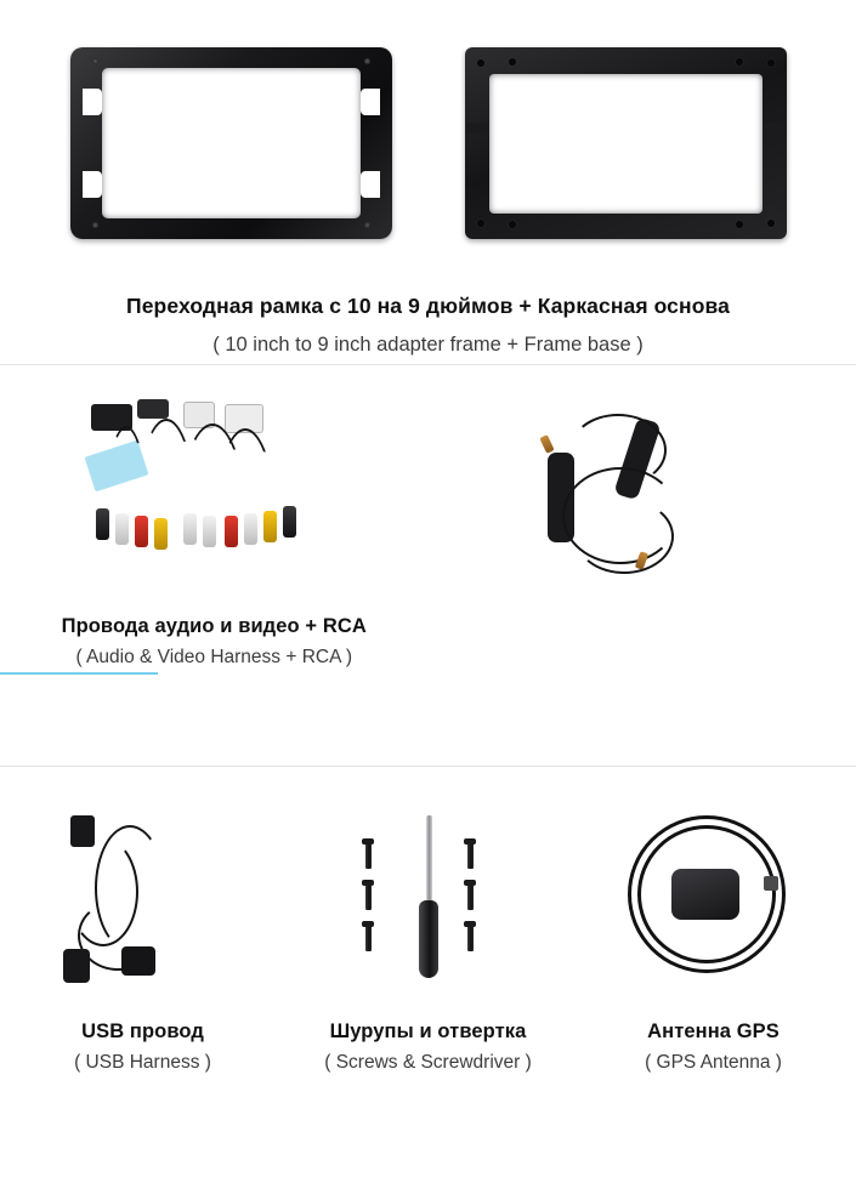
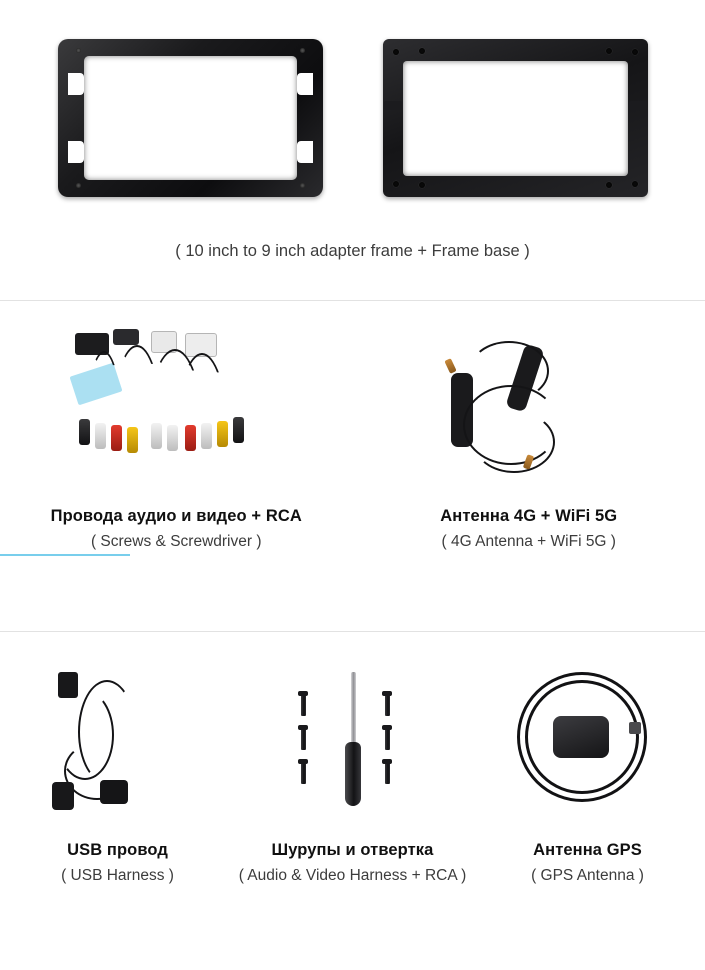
- Переходная рамка с 10 на 9 дюймов + Каркасная основа
  ( 10 inch to 9 inch adapter frame + Frame base )
  Провода аудио и видео + RCA
- ( Audio & Video Harness + RCA )
+ ( Screws & Screwdriver )
+ Антенна 4G + WiFi 5G
+ ( 4G Antenna + WiFi 5G )
  USB провод
  ( USB Harness )
  Шурупы и отвертка
- ( Screws & Screwdriver )
+ ( Audio & Video Harness + RCA )
  Антенна GPS
  ( GPS Antenna )
